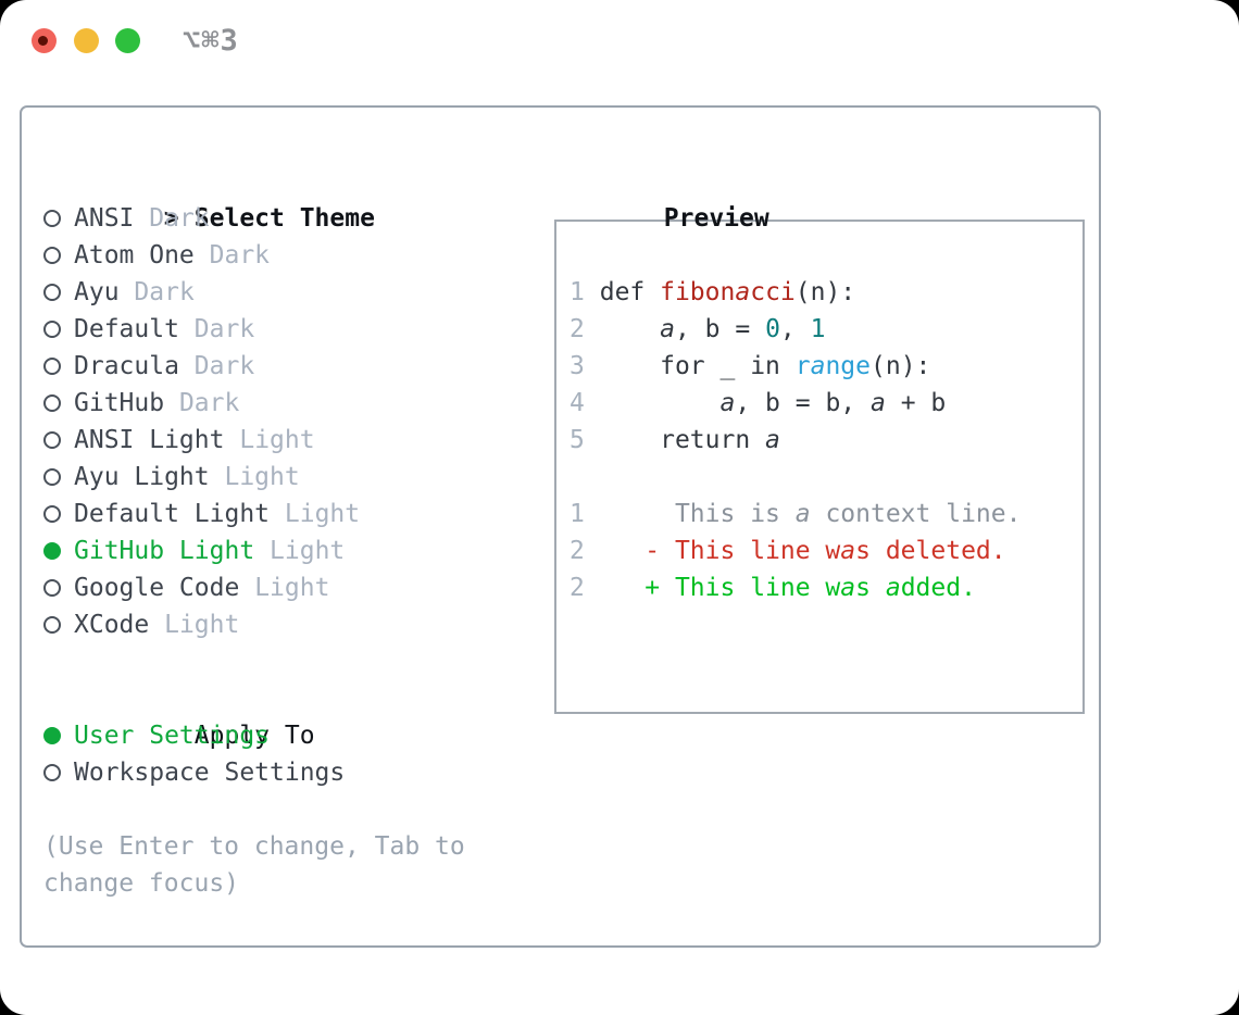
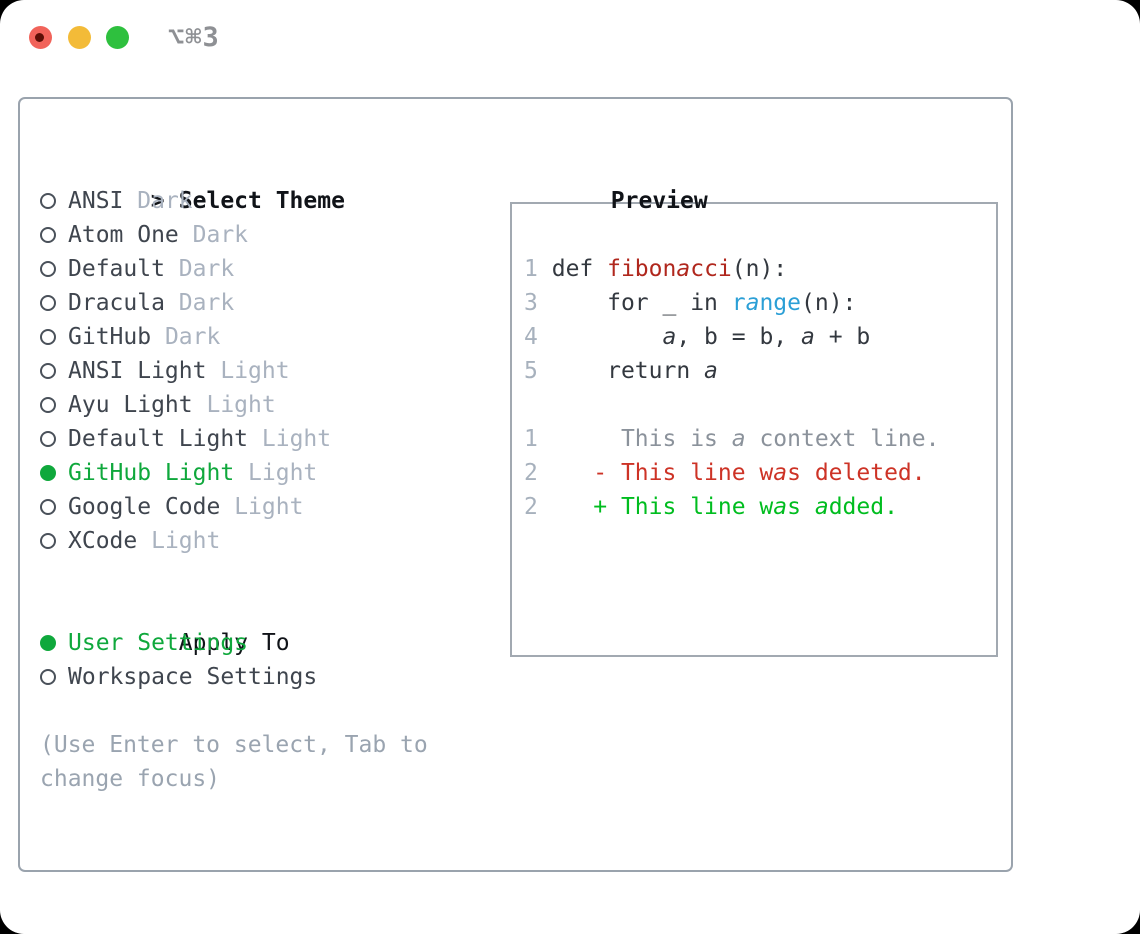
  ⌥⌘3
  > Select Theme
  ANSI Dark
  Atom One Dark
- Ayu Dark
  Default Dark
  Dracula Dark
  GitHub Dark
  ANSI Light Light
  Ayu Light Light
  Default Light Light
  GitHub Light Light
  Google Code Light
  XCode Light
  Apply To
  User Settings
  Workspace Settings
- (Use Enter to change, Tab to change focus)
+ (Use Enter to select, Tab to change focus)
  Preview
  1 def fibonacci(n):
- 2 a, b = 0, 1
  3 for _ in range(n):
  4 a, b = b, a + b
  5 return a
  1 This is a context line.
  2 - This line was deleted.
  2 + This line was added.
